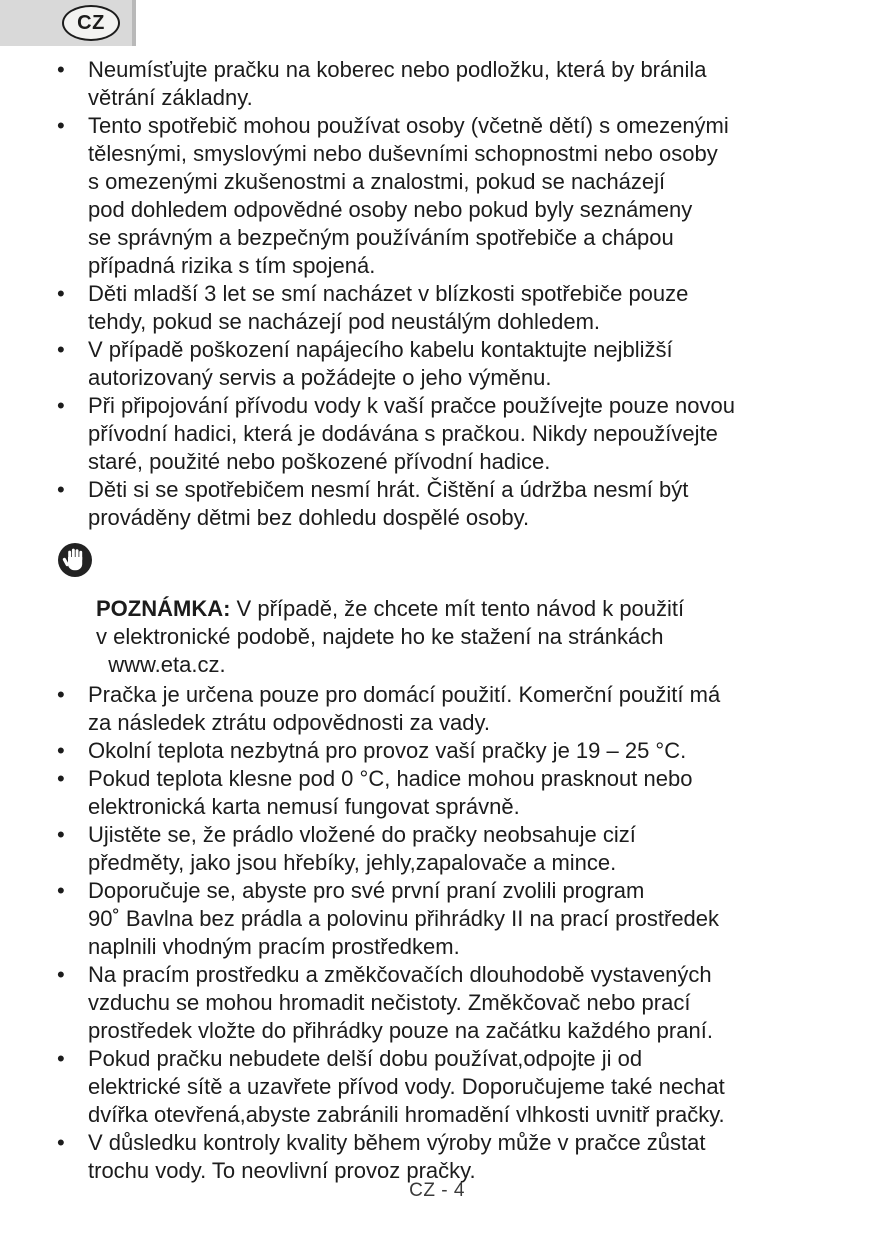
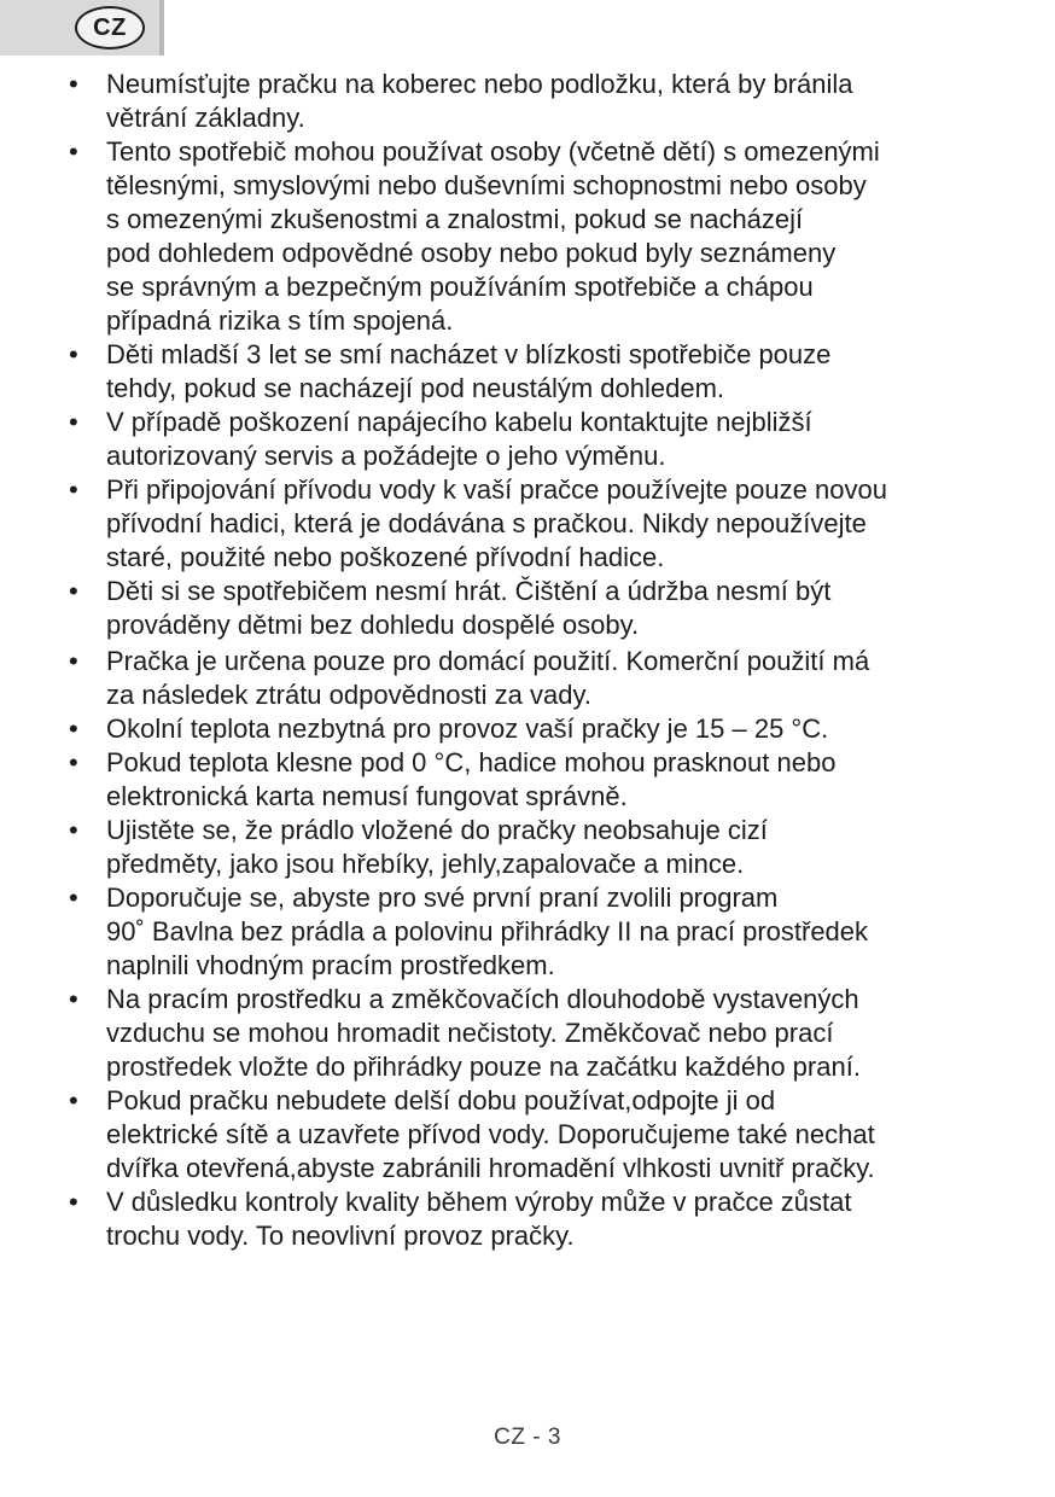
  CZ
  •
  Neumísťujte pračku na koberec nebo podložku, která by bránila
  větrání základny.
  •
  Tento spotřebič mohou používat osoby (včetně dětí) s omezenými
  tělesnými, smyslovými nebo duševními schopnostmi nebo osoby
  s omezenými zkušenostmi a znalostmi, pokud se nacházejí
  pod dohledem odpovědné osoby nebo pokud byly seznámeny
  se správným a bezpečným používáním spotřebiče a chápou
  případná rizika s tím spojená.
  •
  Děti mladší 3 let se smí nacházet v blízkosti spotřebiče pouze
  tehdy, pokud se nacházejí pod neustálým dohledem.
  •
  V případě poškození napájecího kabelu kontaktujte nejbližší
  autorizovaný servis a požádejte o jeho výměnu.
  •
  Při připojování přívodu vody k vaší pračce používejte pouze novou
  přívodní hadici, která je dodávána s pračkou. Nikdy nepoužívejte
  staré, použité nebo poškozené přívodní hadice.
  •
  Děti si se spotřebičem nesmí hrát. Čištění a údržba nesmí být
  prováděny dětmi bez dohledu dospělé osoby.
- POZNÁMKA: V případě, že chcete mít tento návod k použití
- v elektronické podobě, najdete ho ke stažení na stránkách
- www.eta.cz.
  •
  Pračka je určena pouze pro domácí použití. Komerční použití má
  za následek ztrátu odpovědnosti za vady.
  •
- Okolní teplota nezbytná pro provoz vaší pračky je 19 – 25 °C.
+ Okolní teplota nezbytná pro provoz vaší pračky je 15 – 25 °C.
  •
  Pokud teplota klesne pod 0 °C, hadice mohou prasknout nebo
  elektronická karta nemusí fungovat správně.
  •
  Ujistěte se, že prádlo vložené do pračky neobsahuje cizí
  předměty, jako jsou hřebíky, jehly,zapalovače a mince.
  •
  Doporučuje se, abyste pro své první praní zvolili program
  90˚ Bavlna bez prádla a polovinu přihrádky II na prací prostředek
  naplnili vhodným pracím prostředkem.
  •
  Na pracím prostředku a změkčovačích dlouhodobě vystavených
  vzduchu se mohou hromadit nečistoty. Změkčovač nebo prací
  prostředek vložte do přihrádky pouze na začátku každého praní.
  •
  Pokud pračku nebudete delší dobu používat,odpojte ji od
  elektrické sítě a uzavřete přívod vody. Doporučujeme také nechat
  dvířka otevřená,abyste zabránili hromadění vlhkosti uvnitř pračky.
  •
  V důsledku kontroly kvality během výroby může v pračce zůstat
  trochu vody. To neovlivní provoz pračky.
- CZ - 4
+ CZ - 3
